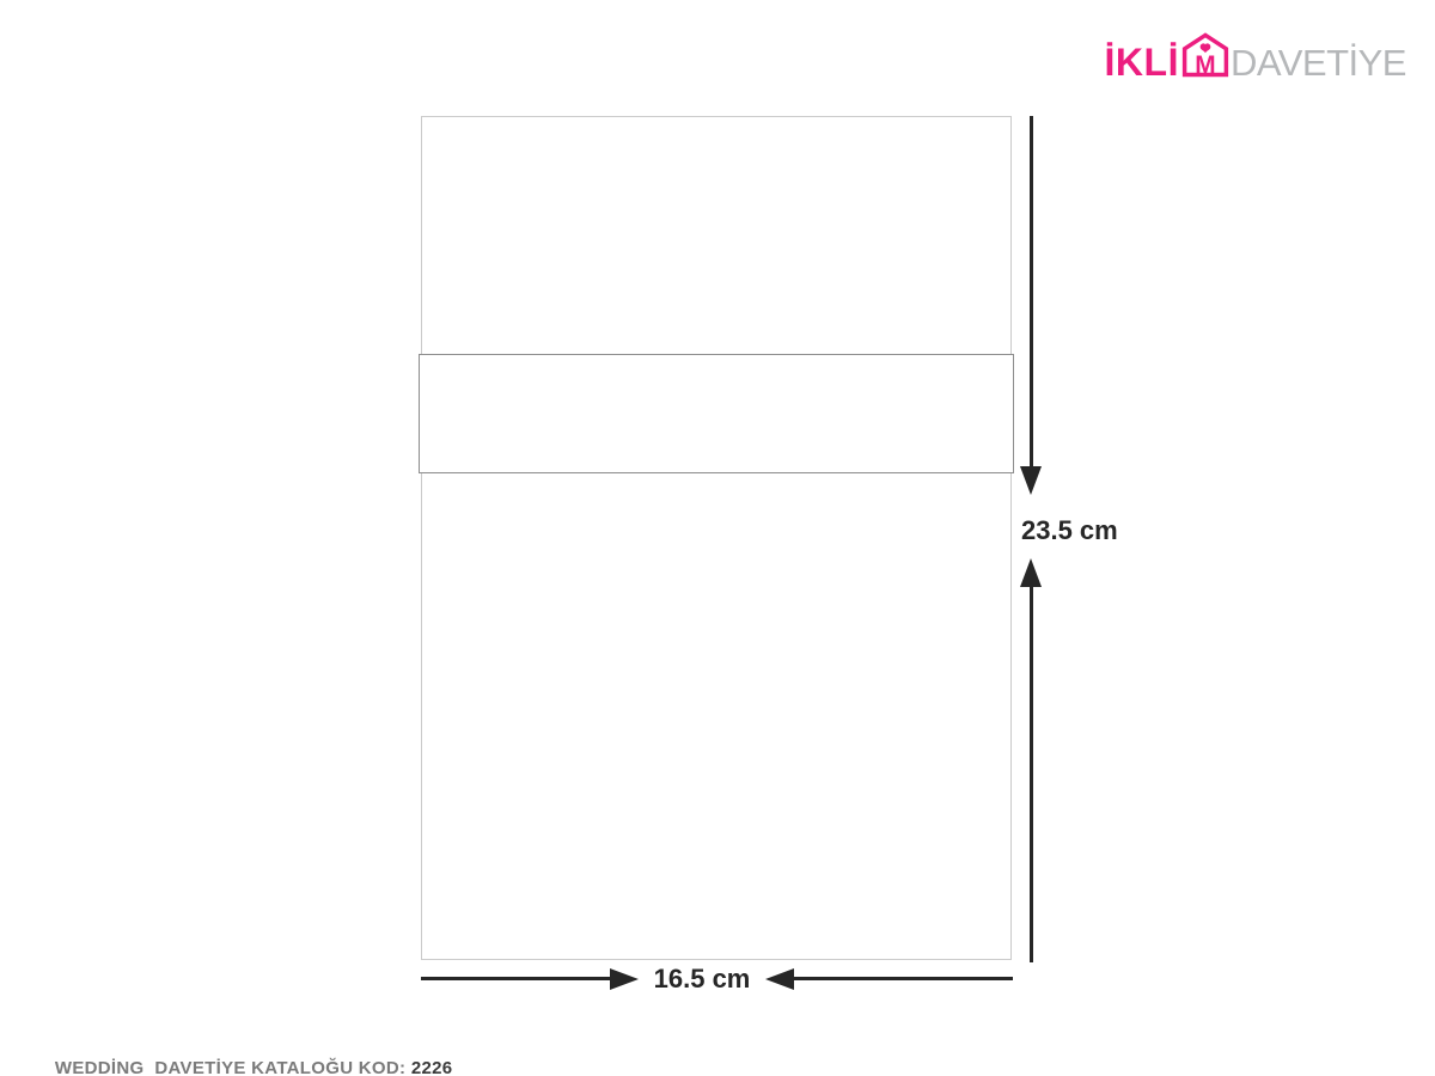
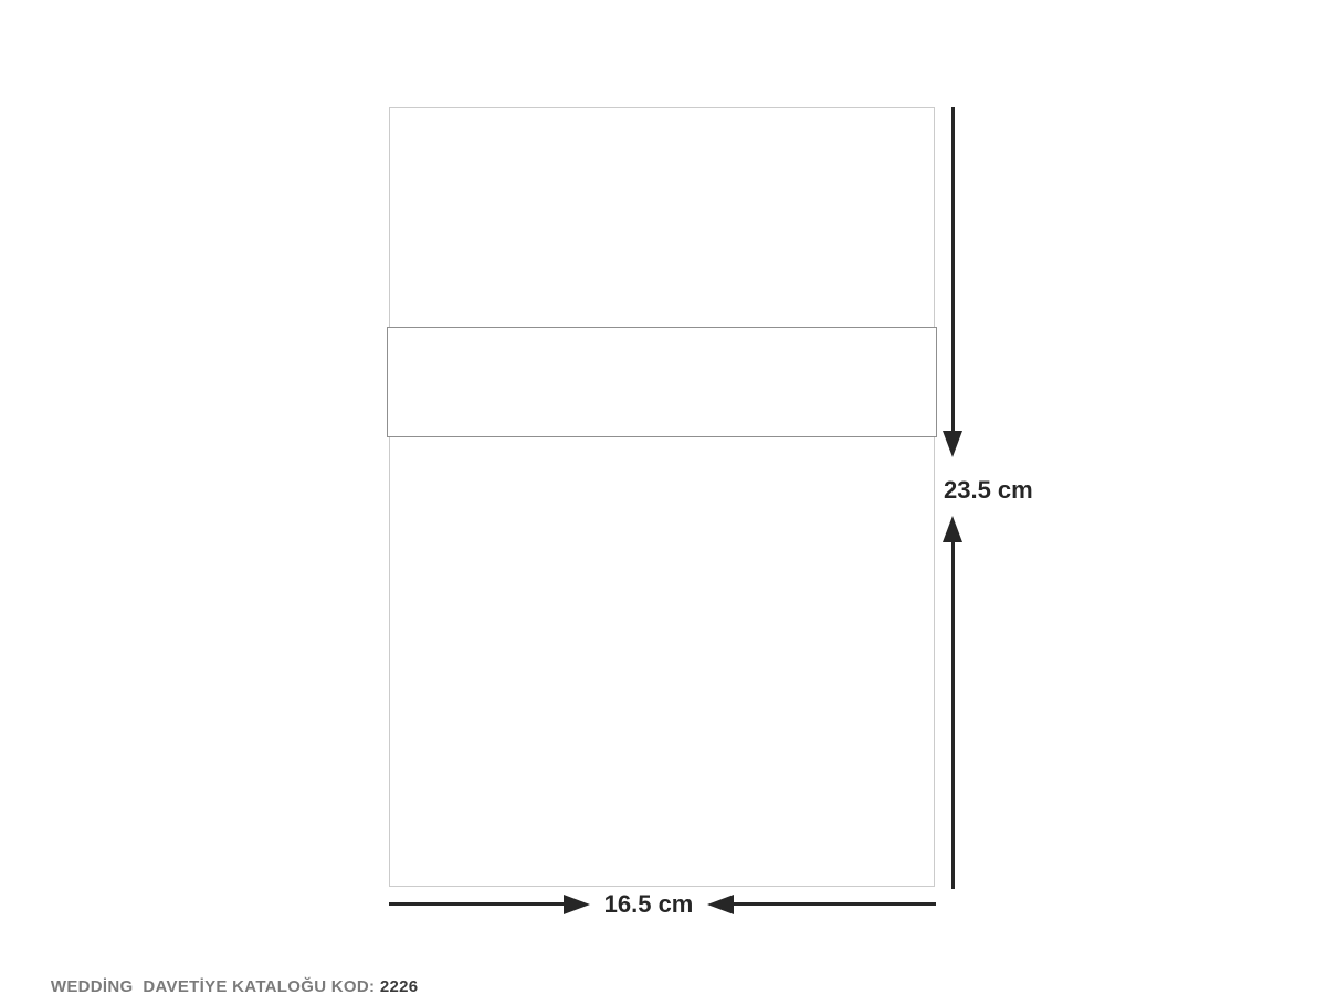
- İKLİ
- M
- DAVETİYE
  23.5 cm
  16.5 cm
  WEDDİNG DAVETİYE KATALOĞU KOD: 2226
